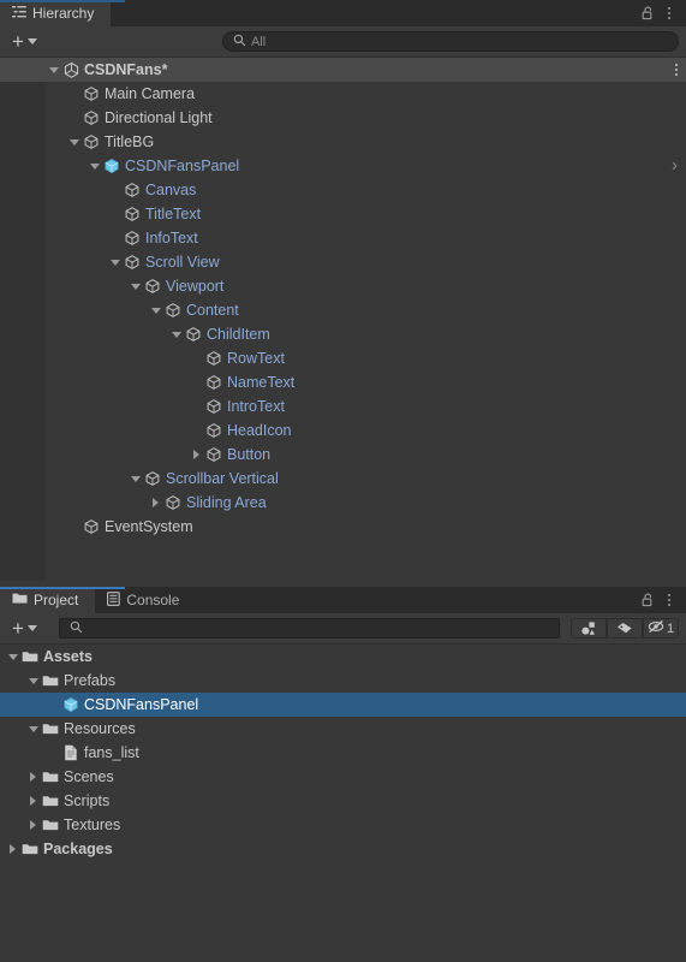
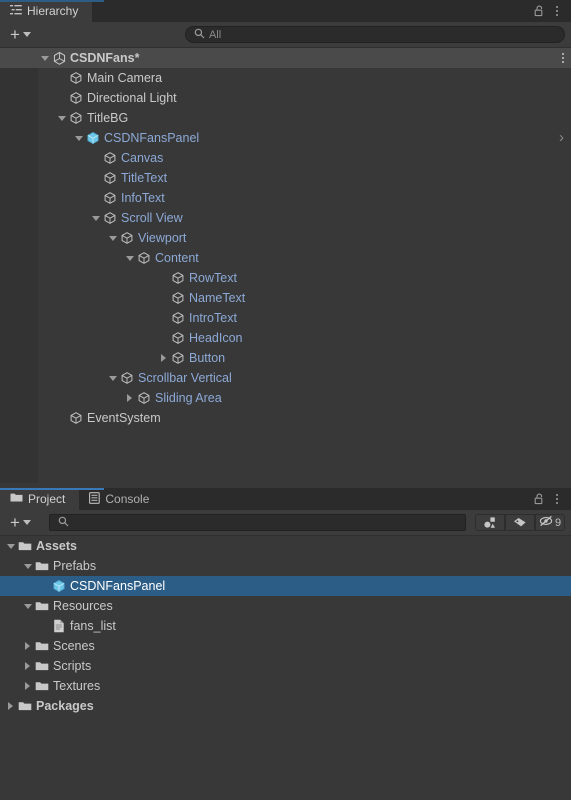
  Hierarchy
  +
  All
  CSDNFans*
  Main Camera
  Directional Light
  TitleBG
  CSDNFansPanel
  ›
  Canvas
  TitleText
  InfoText
  Scroll View
  Viewport
  Content
- ChildItem
  RowText
  NameText
  IntroText
  HeadIcon
  Button
  Scrollbar Vertical
  Sliding Area
  EventSystem
  Project
  Console
  +
- 1
+ 9
  Assets
  Prefabs
  CSDNFansPanel
  Resources
  fans_list
  Scenes
  Scripts
  Textures
  Packages
